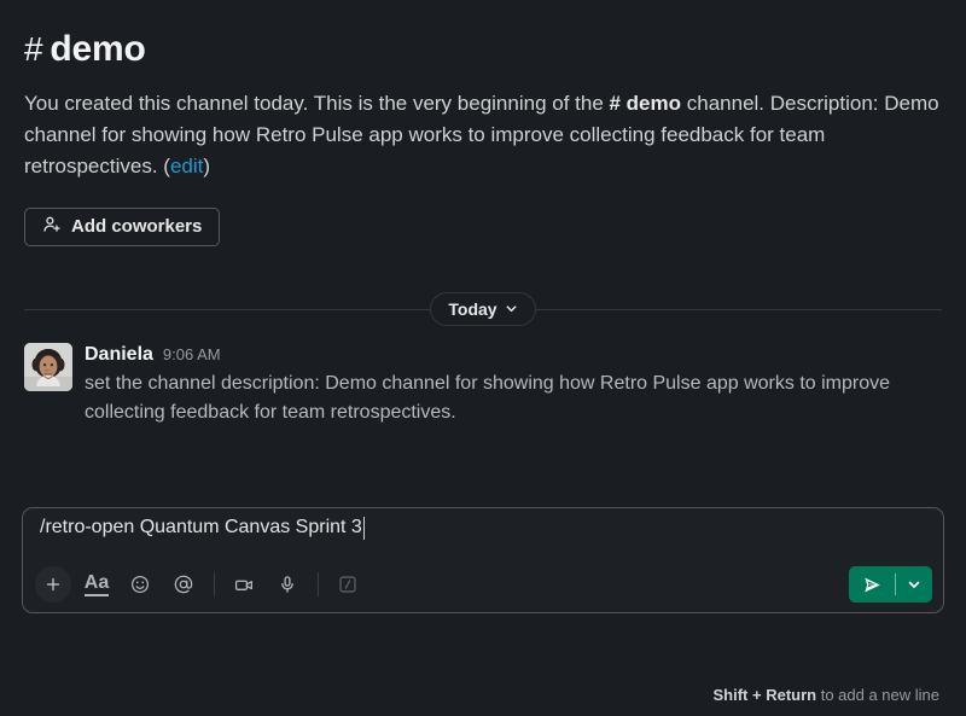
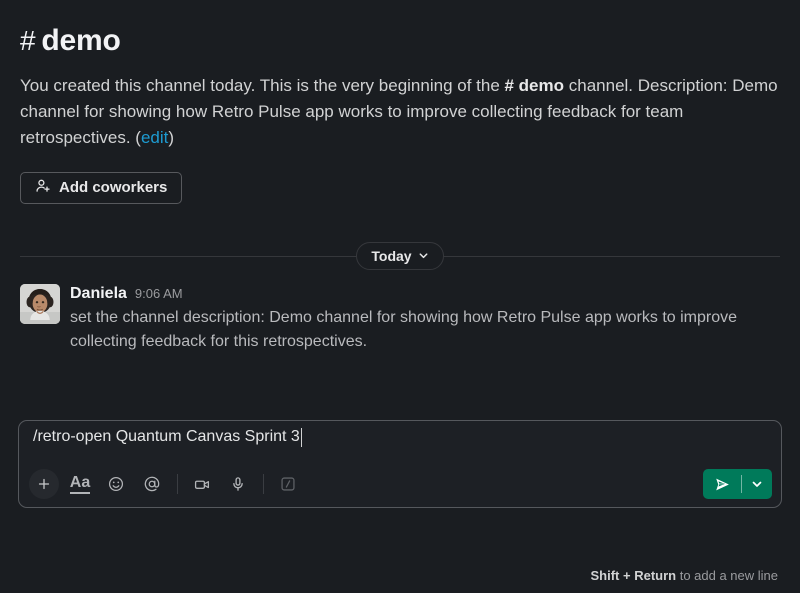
  #
  demo
  You created this channel today. This is the very beginning of the # demo channel. Description: Demo channel for showing how Retro Pulse app works to improve collecting feedback for team retrospectives. (edit)
  Add coworkers
  Today
  Daniela
  9:06 AM
- set the channel description: Demo channel for showing how Retro Pulse app works to improve collecting feedback for team retrospectives.
+ set the channel description: Demo channel for showing how Retro Pulse app works to improve collecting feedback for this retrospectives.
  /retro-open Quantum Canvas Sprint 3
  Aa
  Shift + Return to add a new line
